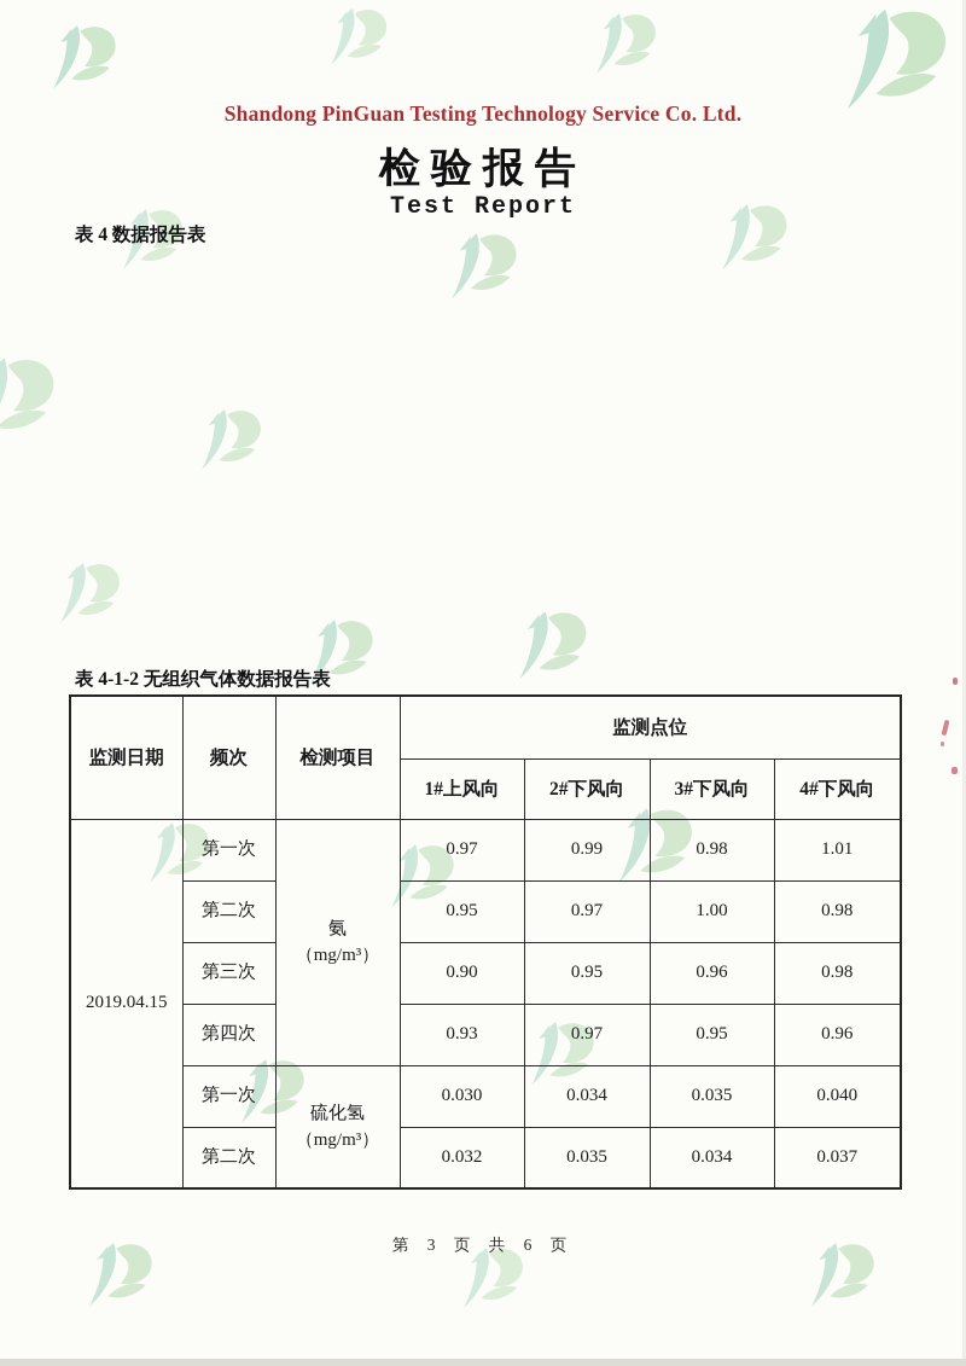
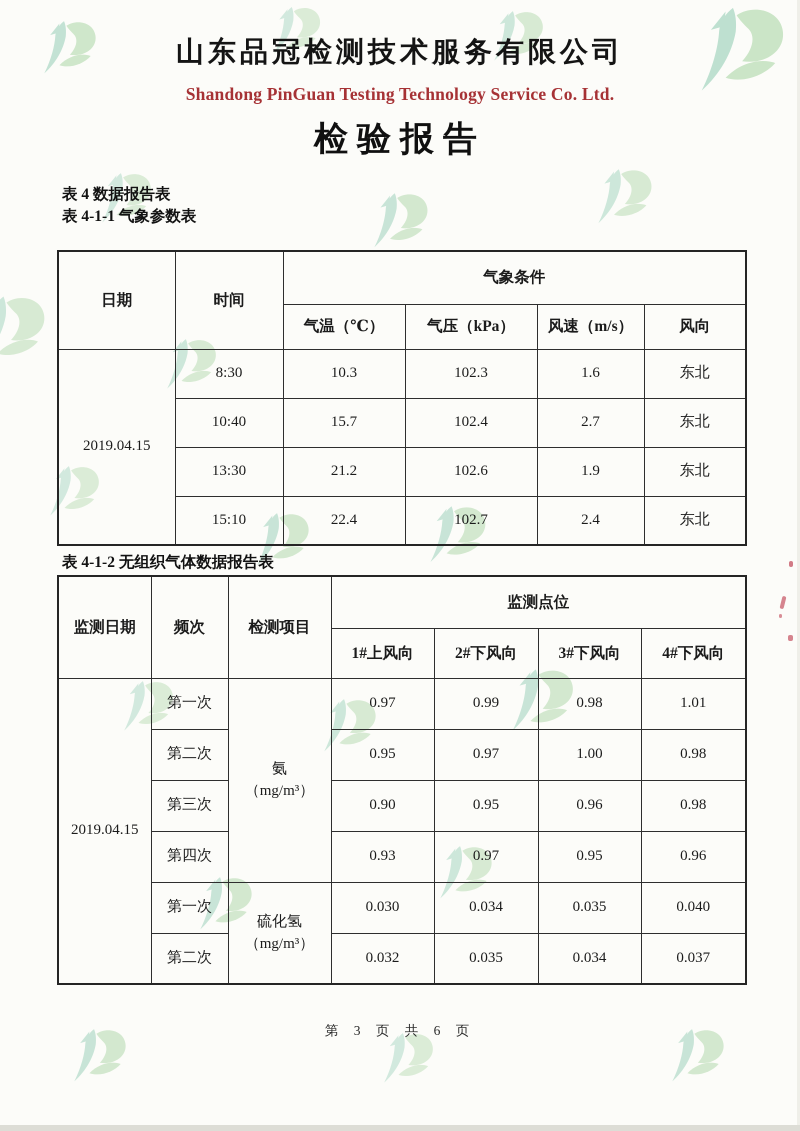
+ 山东品冠检测技术服务有限公司
  Shandong PinGuan Testing Technology Service Co. Ltd.
  检验报告
- Test Report
  表 4 数据报告表
+ 表 4-1-1 气象参数表
+ 日期	时间	气象条件
+ 气温（℃）	气压（kPa）	风速（m/s）	风向
+ 2019.04.15	8:30	10.3	102.3	1.6	东北
+ 10:40	15.7	102.4	2.7	东北
+ 13:30	21.2	102.6	1.9	东北
+ 15:10	22.4	102.7	2.4	东北
  表 4-1-2 无组织气体数据报告表
  监测日期	频次	检测项目	监测点位
  1#上风向	2#下风向	3#下风向	4#下风向
  2019.04.15	第一次	氨 （mg/m³）	0.97	0.99	0.98	1.01
  第二次	0.95	0.97	1.00	0.98
  第三次	0.90	0.95	0.96	0.98
  第四次	0.93	0.97	0.95	0.96
  第一次	硫化氢 （mg/m³）	0.030	0.034	0.035	0.040
  第二次	0.032	0.035	0.034	0.037
  第 3 页 共 6 页
